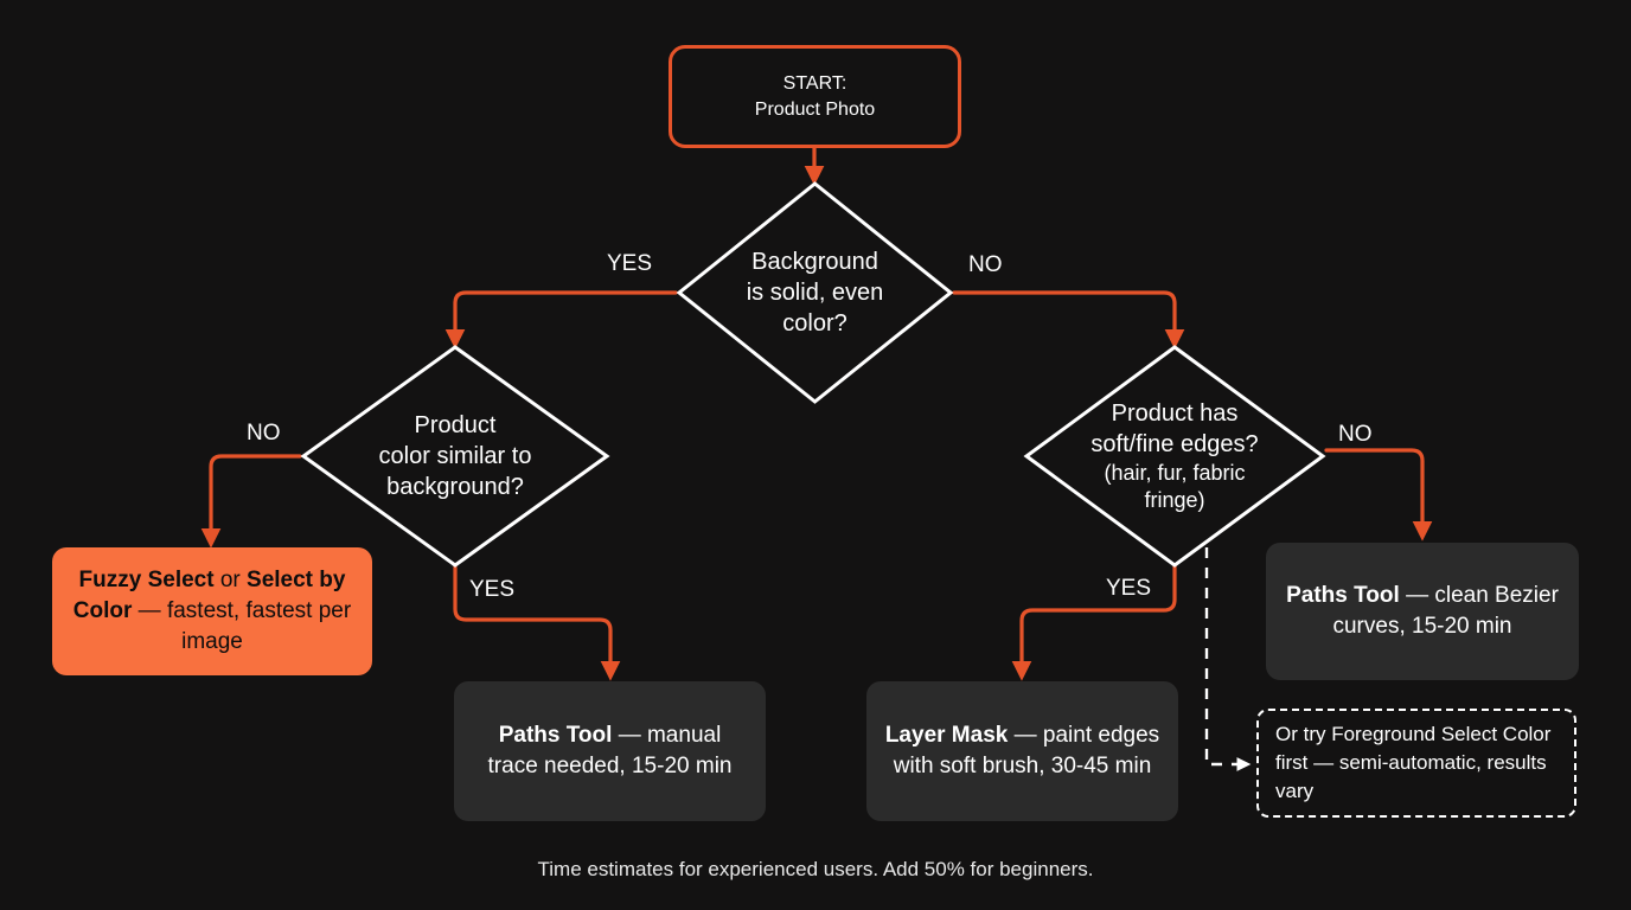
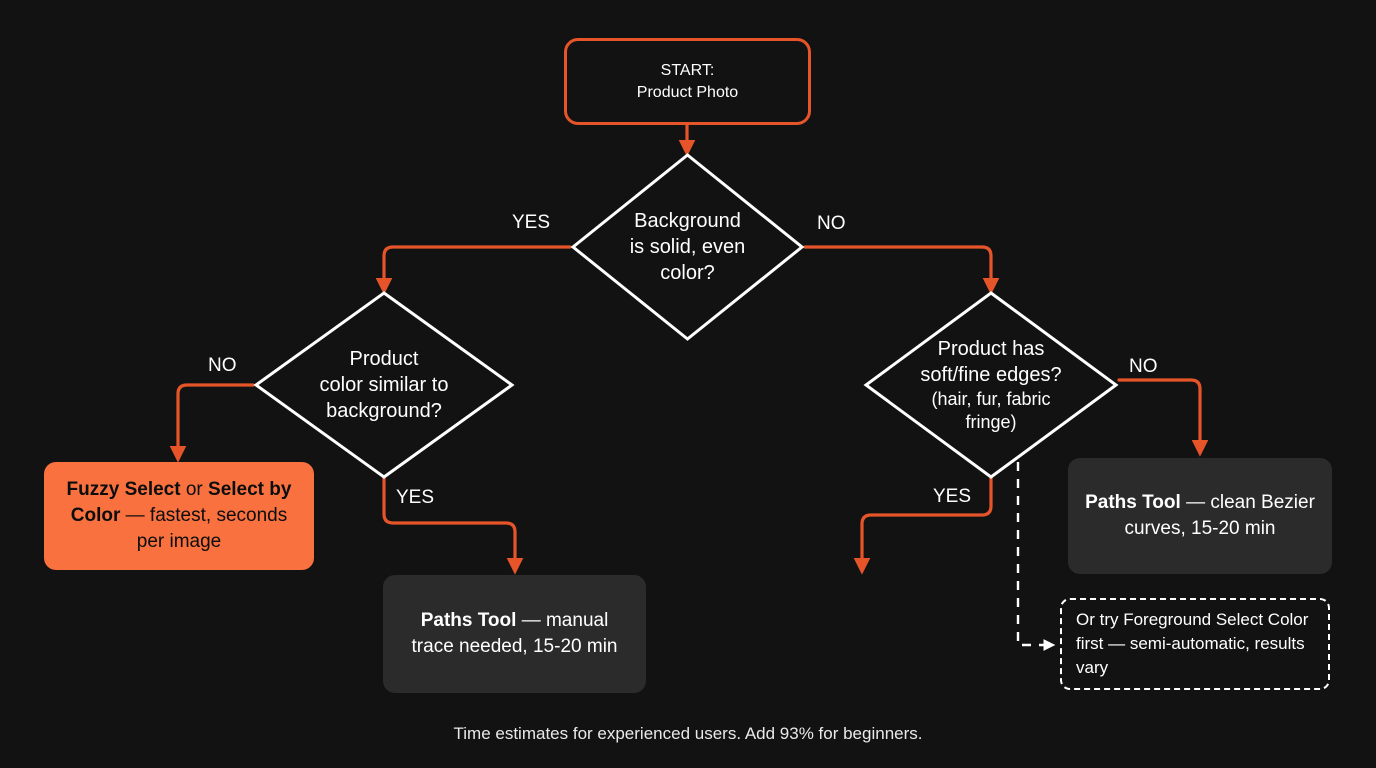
  START:
  Product Photo
  Background
  is solid, even
  color?
  YES
  NO
  Product
  color similar to
  background?
  NO
  YES
  Product has
  soft/fine edges?
  (hair, fur, fabric
  fringe)
  YES
  NO
- Fuzzy Select or Select by Color — fastest, fastest per image
+ Fuzzy Select or Select by Color — fastest, seconds per image
  Paths Tool — manual trace needed, 15-20 min
- Layer Mask — paint edges with soft brush, 30-45 min
  Paths Tool — clean Bezier curves, 15-20 min
  Or try Foreground Select Color first — semi-automatic, results vary
- Time estimates for experienced users. Add 50% for beginners.
+ Time estimates for experienced users. Add 93% for beginners.
